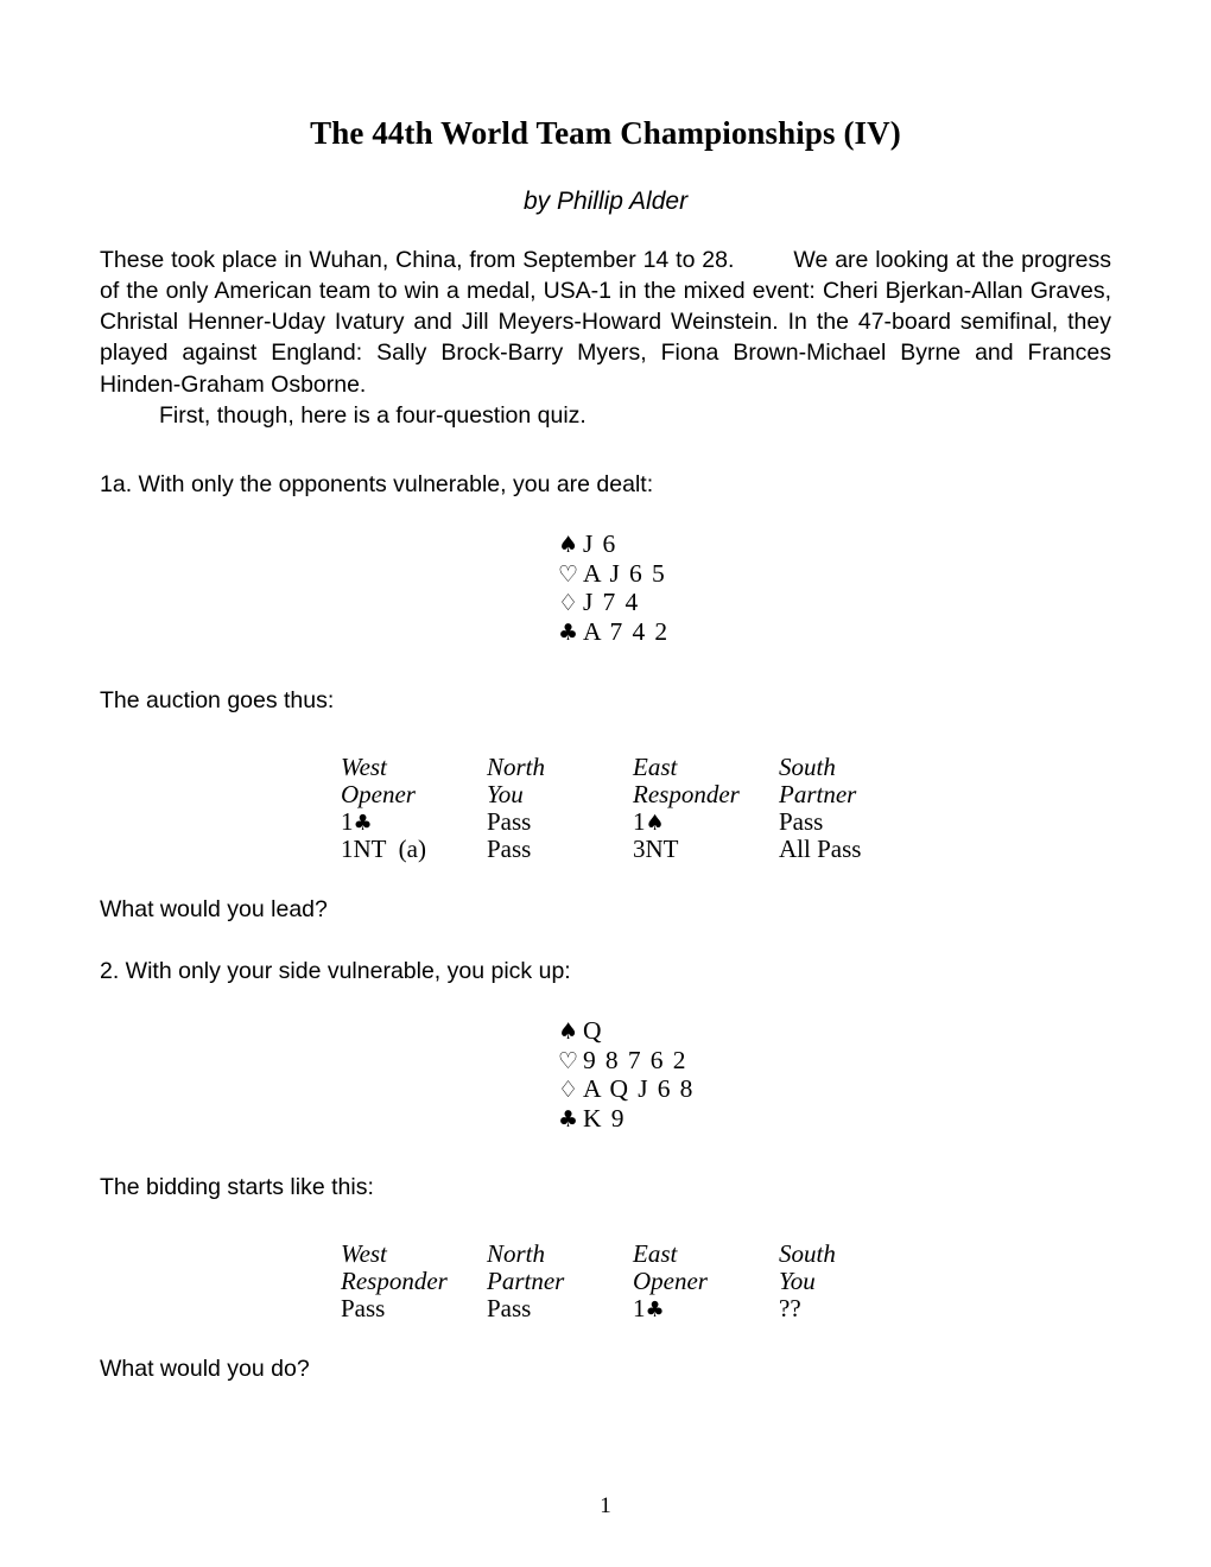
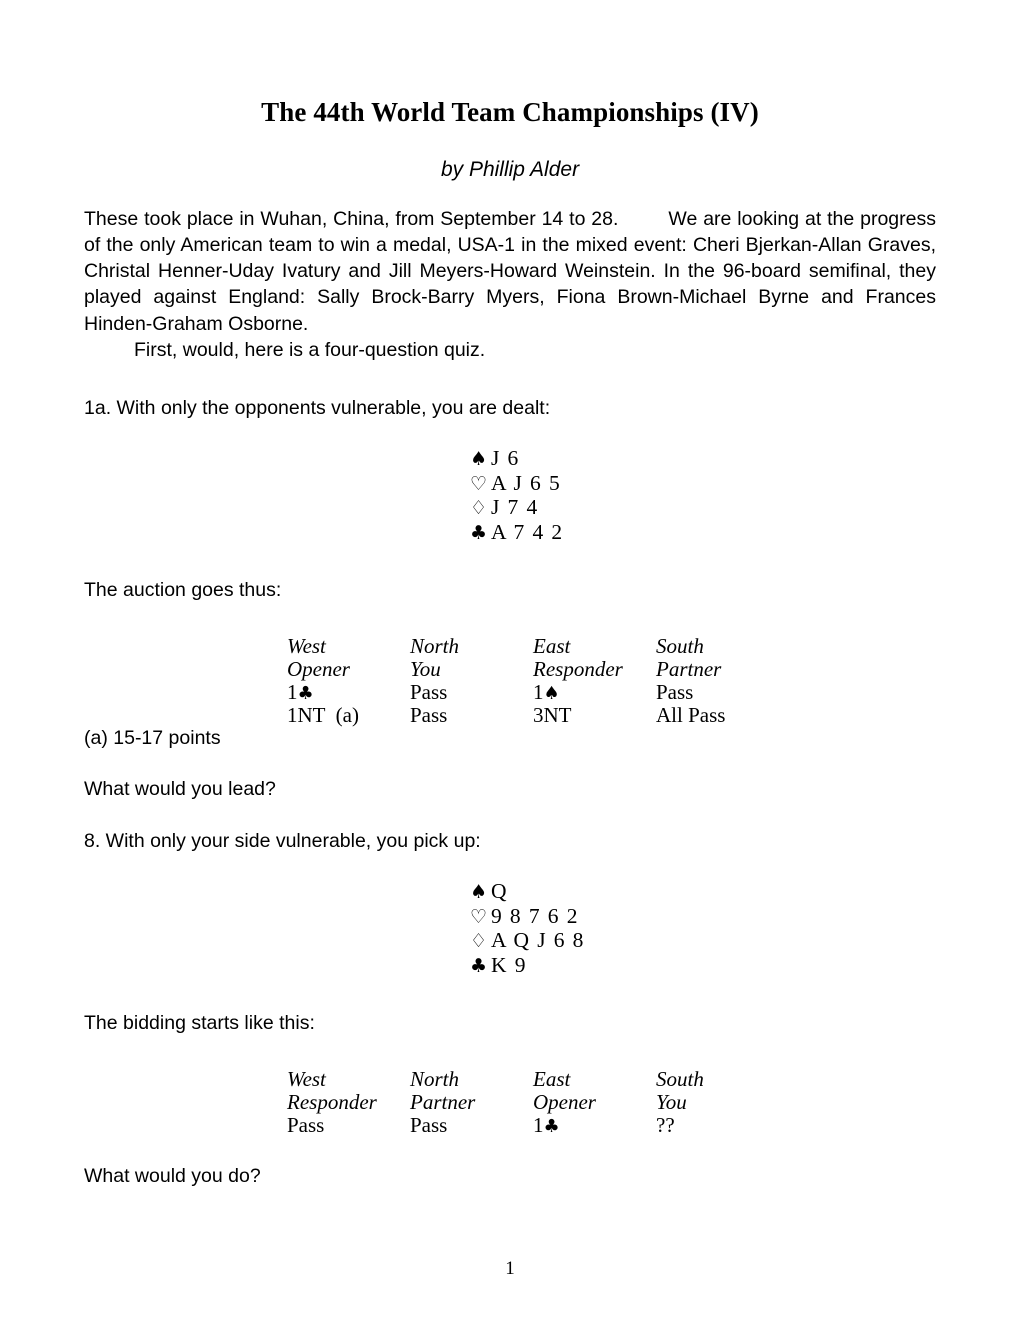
  The 44th World Team Championships (IV)
  by Phillip Alder
- These took place in Wuhan, China, from September 14 to 28. We are looking at the progress of the only American team to win a medal, USA-1 in the mixed event: Cheri Bjerkan-Allan Graves, Christal Henner-Uday Ivatury and Jill Meyers-Howard Weinstein. In the 47-board semifinal, they played against England: Sally Brock-Barry Myers, Fiona Brown-Michael Byrne and Frances Hinden-Graham Osborne.
+ These took place in Wuhan, China, from September 14 to 28. We are looking at the progress of the only American team to win a medal, USA-1 in the mixed event: Cheri Bjerkan-Allan Graves, Christal Henner-Uday Ivatury and Jill Meyers-Howard Weinstein. In the 96-board semifinal, they played against England: Sally Brock-Barry Myers, Fiona Brown-Michael Byrne and Frances Hinden-Graham Osborne.
- First, though, here is a four-question quiz.
+ First, would, here is a four-question quiz.
  1a. With only the opponents vulnerable, you are dealt:
  ♠ J 6
  ♡ A J 6 5
  ♢ J 7 4
  ♣ A 7 4 2
  The auction goes thus:
  West
  North
  East
  South
  Opener
  You
  Responder
  Partner
  1♣
  Pass
  1♠
  Pass
  1NT (a)
  Pass
  3NT
  All Pass
+ (a) 15-17 points
  What would you lead?
- 2. With only your side vulnerable, you pick up:
+ 8. With only your side vulnerable, you pick up:
  ♠ Q
  ♡ 9 8 7 6 2
  ♢ A Q J 6 8
  ♣ K 9
  The bidding starts like this:
  West
  North
  East
  South
  Responder
  Partner
  Opener
  You
  Pass
  Pass
  1♣
  ??
  What would you do?
  1
